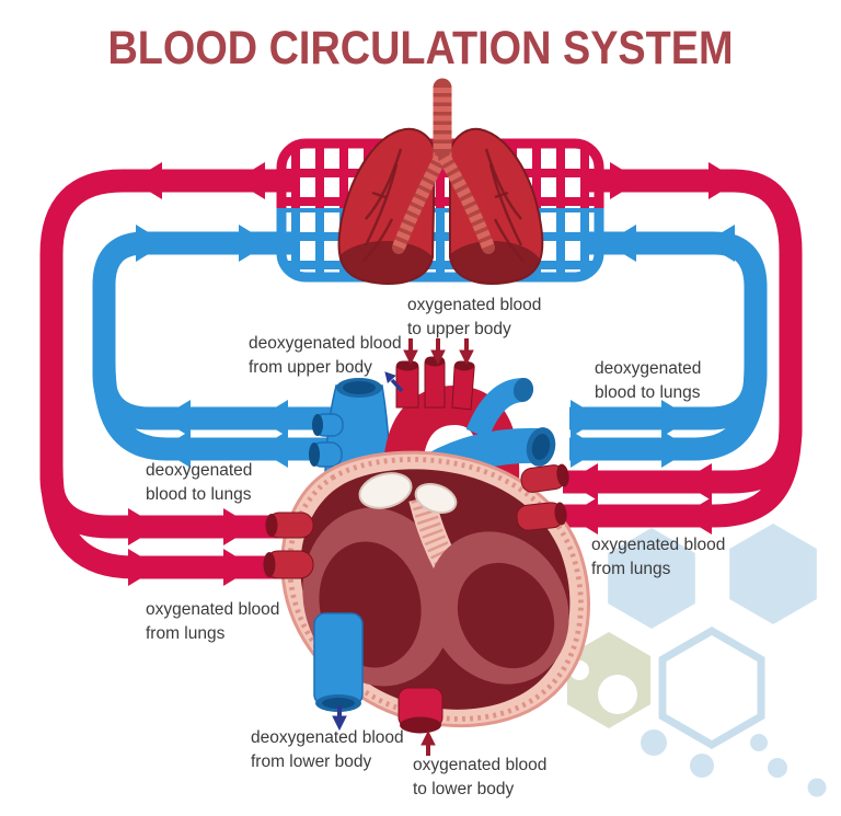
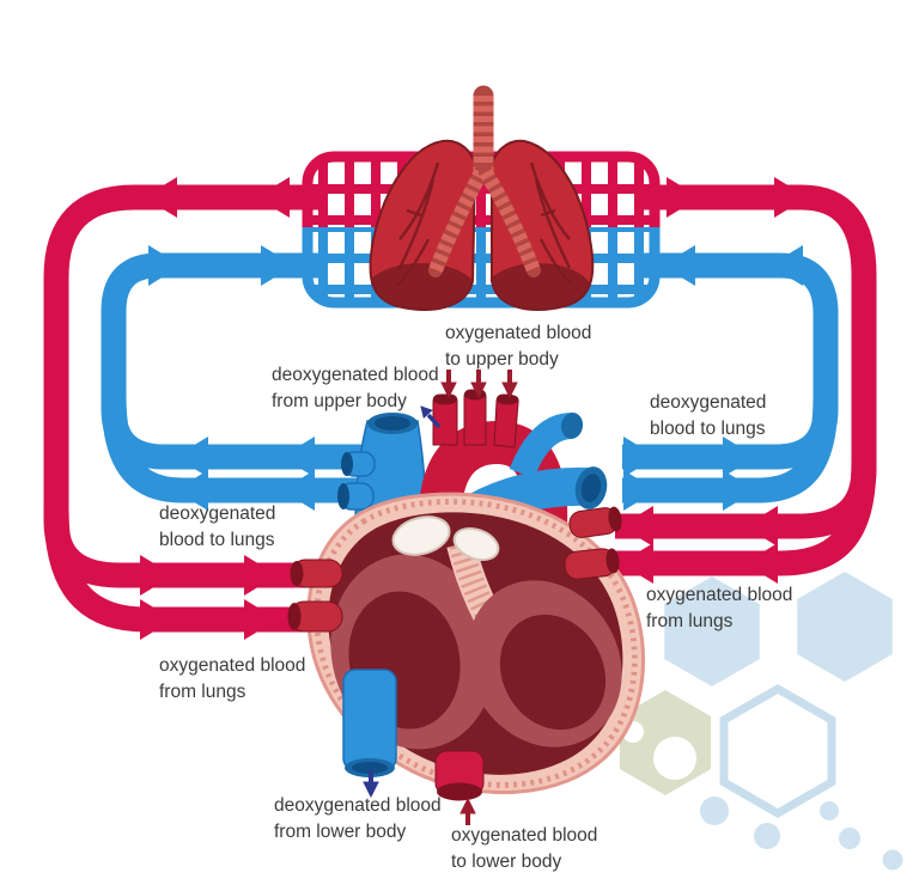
- BLOOD CIRCULATION SYSTEM
  oxygenated blood
  to upper body
  deoxygenated blood
  from upper body
  deoxygenated
  blood to lungs
  deoxygenated
  blood to lungs
  oxygenated blood
  from lungs
  oxygenated blood
  from lungs
  deoxygenated blood
  from lower body
  oxygenated blood
  to lower body
